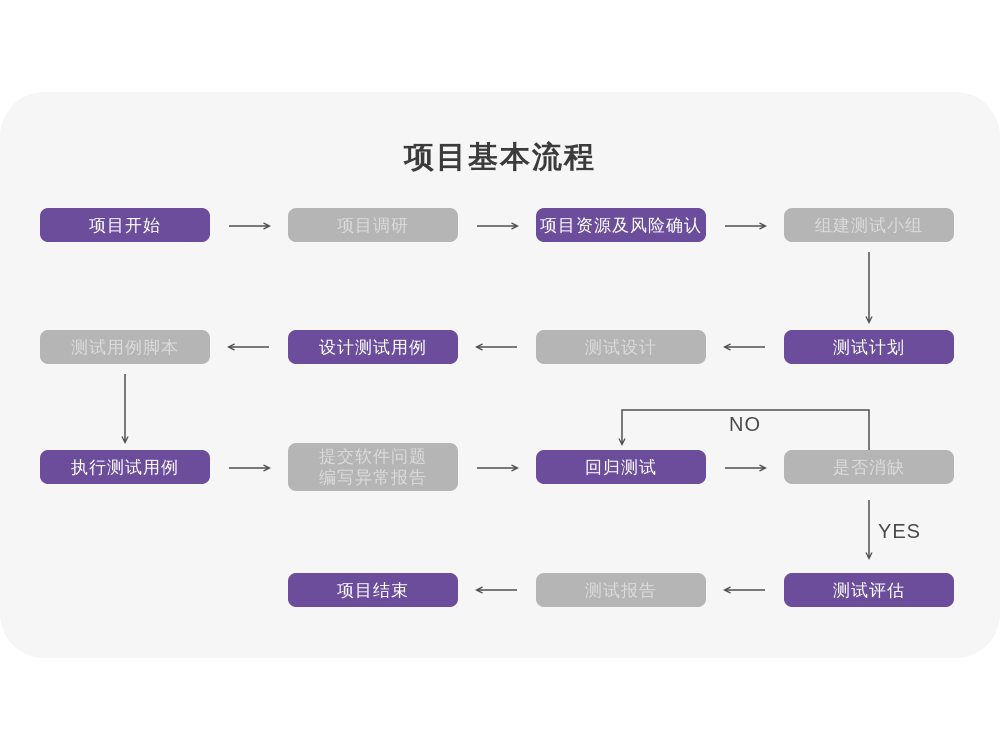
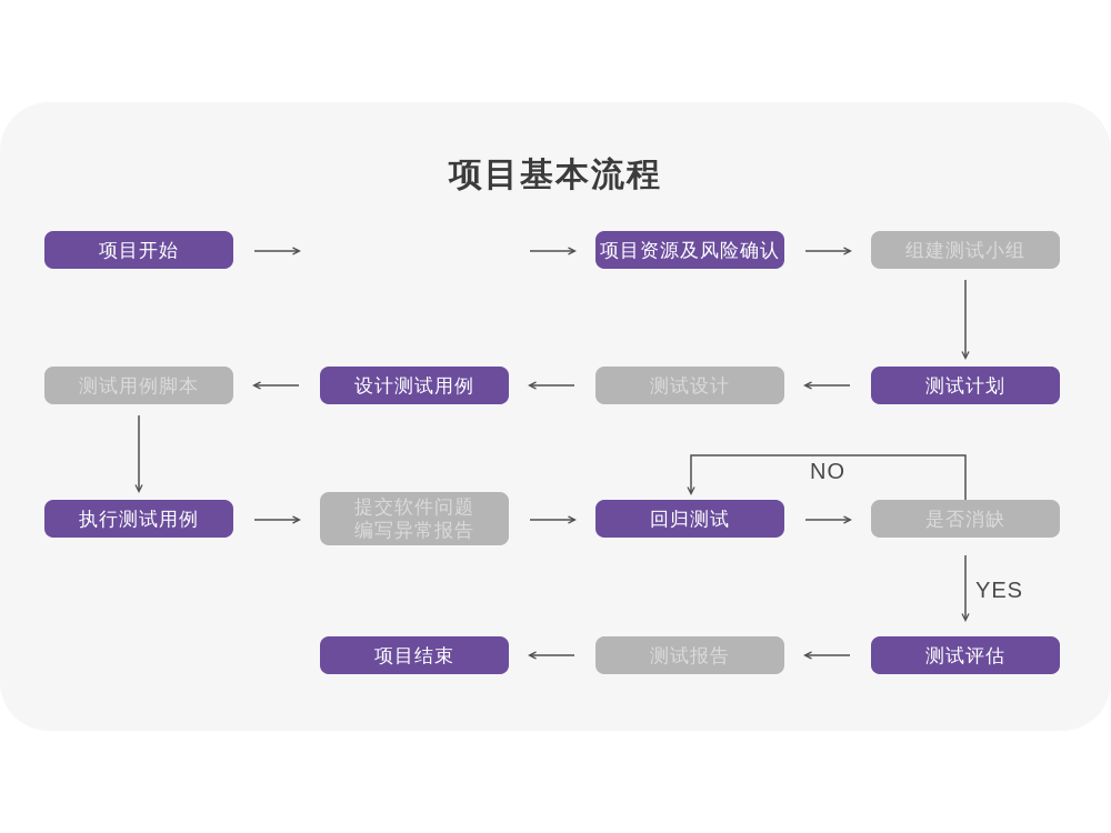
  项目基本流程
  项目开始
- 项目调研
  项目资源及风险确认
  组建测试小组
  测试用例脚本
  设计测试用例
  测试设计
  测试计划
  执行测试用例
  提交软件问题
  编写异常报告
  回归测试
  是否消缺
  项目结束
  测试报告
  测试评估
  NO
  YES
